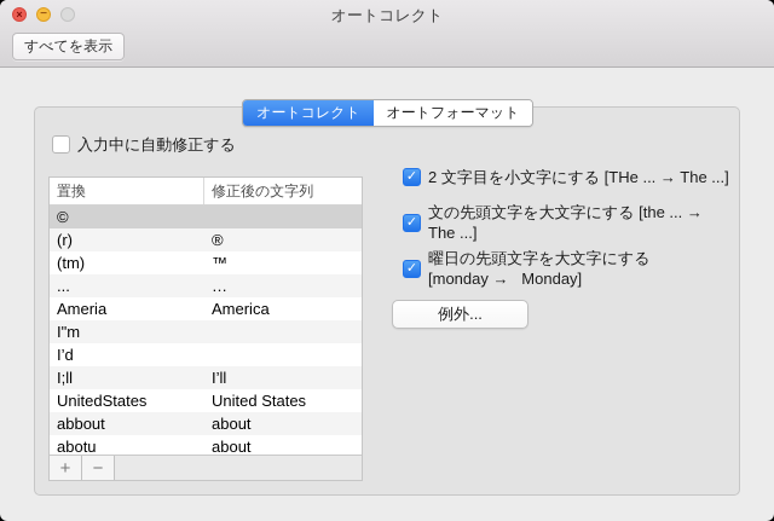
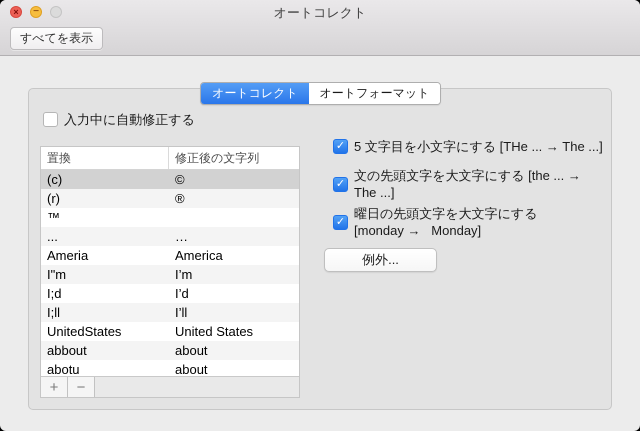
  ×
  −
  オートコレクト
  すべてを表示
  オートコレクト
  オートフォーマット
  入力中に自動修正する
  置換
  修正後の文字列
+ (c)
  ©
  (r)
  ®
- (tm)
  ™
  ...
  …
  Ameria
  America
  I"m
+ I’m
+ I;d
  I’d
  I;ll
  I’ll
  UnitedStates
  United States
  abbout
  about
  abotu
  about
  +
  −
  ✓
- 2 文字目を小文字にする [THe ... → The ...]
+ 5 文字目を小文字にする [THe ... → The ...]
  ✓
  文の先頭文字を大文字にする [the ... →
  The ...]
  ✓
  曜日の先頭文字を大文字にする
  [monday → Monday]
  例外...
